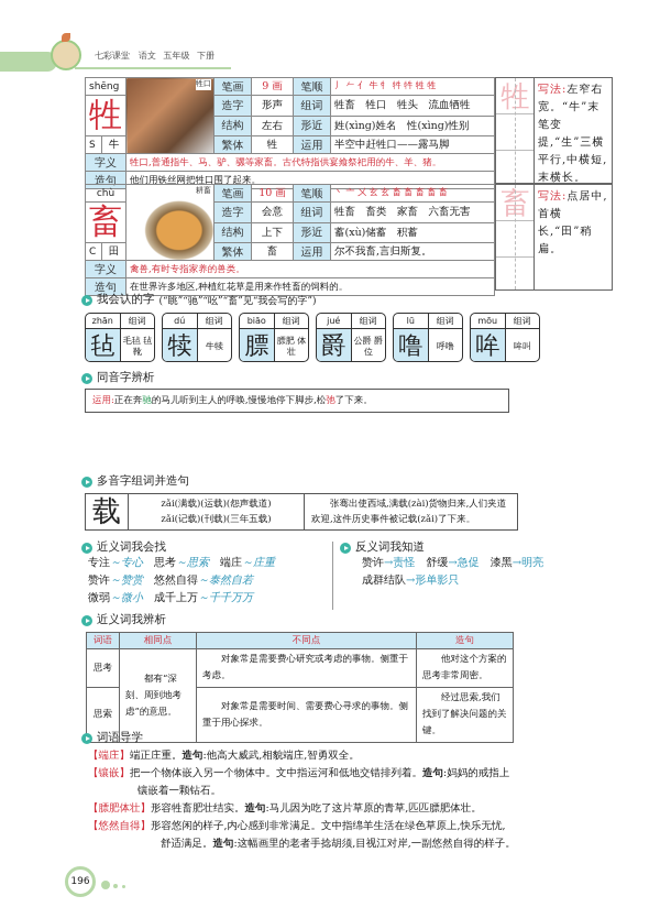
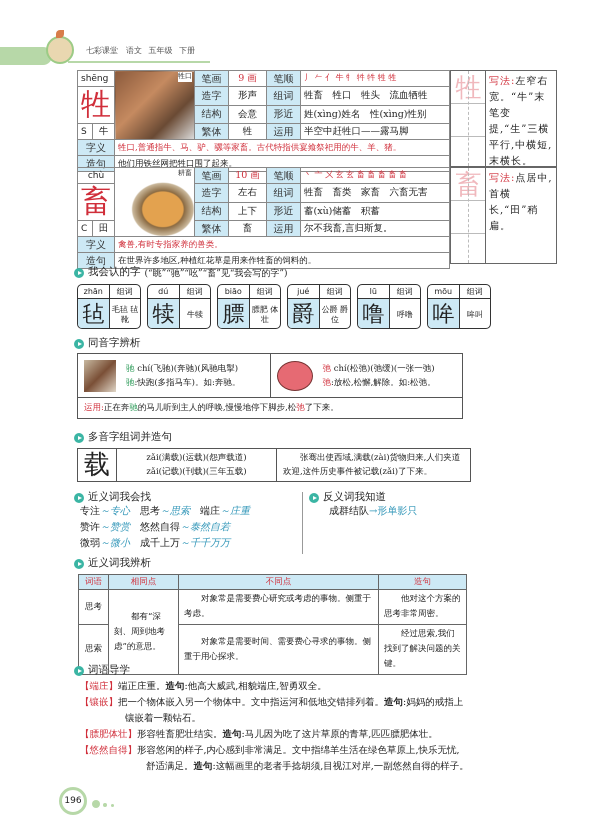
  七彩课堂 语文 五年级 下册
  shēng	牲口	笔画	9 画	笔顺	丿 𠂉 亻 牛 牜 牪 牪 牲 牲
  牲	造字	形声	组词	牲畜 牲口 牲头 流血牺牲
- 结构	左右	形近	姓(xìng)姓名 性(xìng)性别
+ 结构	会意	形近	姓(xìng)姓名 性(xìng)性别
  S	牛	繁体	牲	运用	半空中赶牲口——露马脚
  字义	牲口,普通指牛、马、驴、骡等家畜。古代特指供宴飨祭祀用的牛、羊、猪。
  造句	他们用铁丝网把牲口围了起来。
  牲
  写法:左窄右宽。“牛”末笔变提,“生”三横平行,中横短,末横长。
  chù	耕畜	笔画	10 画	笔顺	丶 亠 㐅 玄 玄 畜 畜 畜 畜 畜
- 畜	造字	会意	组词	牲畜 畜类 家畜 六畜无害
+ 畜	造字	左右	组词	牲畜 畜类 家畜 六畜无害
  结构	上下	形近	蓄(xù)储蓄 积蓄
  C	田	繁体	畜	运用	尔不我畜,言归斯复。
  字义	禽兽,有时专指家养的兽类。
  造句	在世界许多地区,种植红花草是用来作牲畜的饲料的。
  畜
  写法:点居中,首横长,“田”稍扁。
  我会认的字
  (“眺”“驰”“吆”“畜”见“我会写的字”)
  zhān
  组词
  毡
  毛毡 毡靴
  dú
  组词
  犊
  牛犊
  biāo
  组词
  膘
  膘肥 体壮
  jué
  组词
  爵
  公爵 爵位
  lū
  组词
  噜
  呼噜
  mōu
  组词
  哞
  哞叫
  同音字辨析
+ 驰 chí(飞驰)(奔驰)(风驰电掣) 驰:快跑(多指马车)。如:奔驰。	弛 chí(松弛)(弛缓)(一张一弛) 弛:放松,松懈,解除。如:松弛。
  运用:正在奔驰的马儿听到主人的呼唤,慢慢地停下脚步,松弛了下来。
  多音字组词并造句
  载	zǎi(满载)(运载)(怨声载道)zǎi(记载)(刊载)(三年五载)	张骞出使西域,满载(zài)货物归来,人们夹道欢迎,这件历史事件被记载(zǎi)了下来。
  近义词我会找
  专注～专心 思考～思索 端庄～庄重
  赞许～赞赏 悠然自得～泰然自若
  微弱～微小 成千上万～千千万万
  反义词我知道
- 赞许→责怪 舒缓→急促 漆黑→明亮
  成群结队→形单影只
  近义词我辨析
  词语	相同点	不同点	造句
  思考	都有“深刻、周到地考虑”的意思。	对象常是需要费心研究或考虑的事物。侧重于考虑。	他对这个方案的思考非常周密。
  思索	对象常是需要时间、需要费心寻求的事物。侧重于用心探求。	经过思索,我们找到了解决问题的关键。
  词语导学
  【端庄】端正庄重。造句:他高大威武,相貌端庄,智勇双全。
  【镶嵌】把一个物体嵌入另一个物体中。文中指运河和低地交错排列着。造句:妈妈的戒指上
  镶嵌着一颗钻石。
  【膘肥体壮】形容牲畜肥壮结实。造句:马儿因为吃了这片草原的青草,匹匹膘肥体壮。
  【悠然自得】形容悠闲的样子,内心感到非常满足。文中指绵羊生活在绿色草原上,快乐无忧,
  舒适满足。造句:这幅画里的老者手捻胡须,目视江对岸,一副悠然自得的样子。
  196
